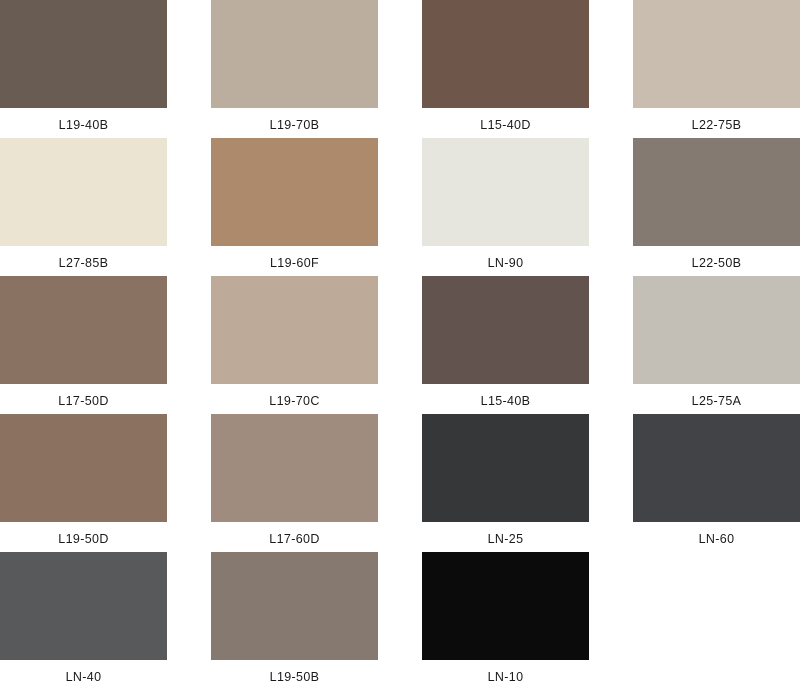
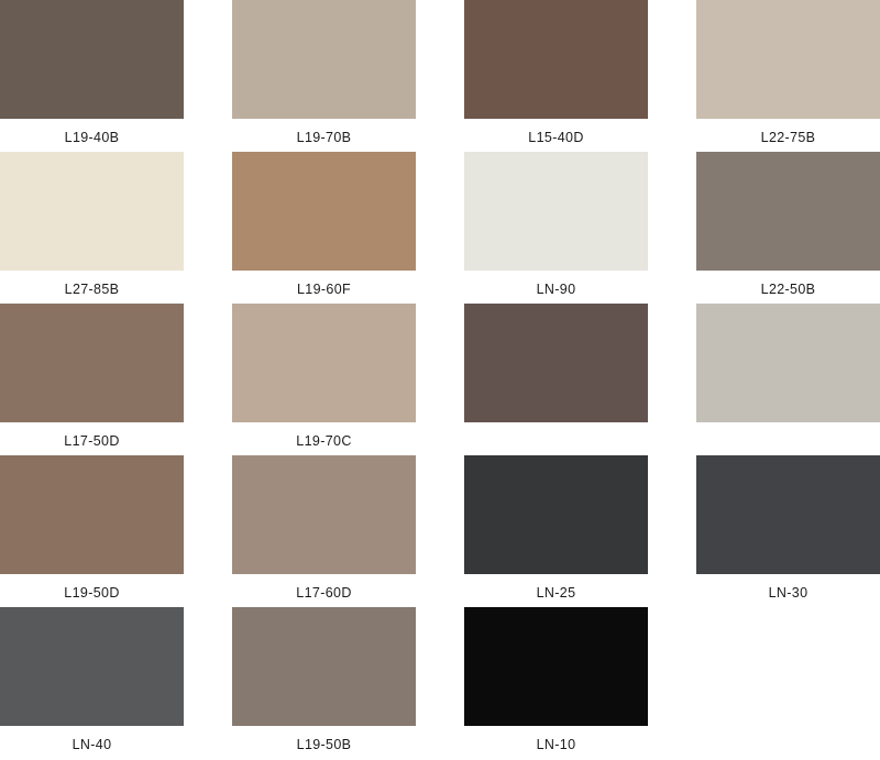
  L19-40B
  L19-70B
  L15-40D
  L22-75B
  L27-85B
  L19-60F
  LN-90
  L22-50B
  L17-50D
  L19-70C
- L15-40B
- L25-75A
  L19-50D
  L17-60D
  LN-25
- LN-60
+ LN-30
  LN-40
  L19-50B
  LN-10
